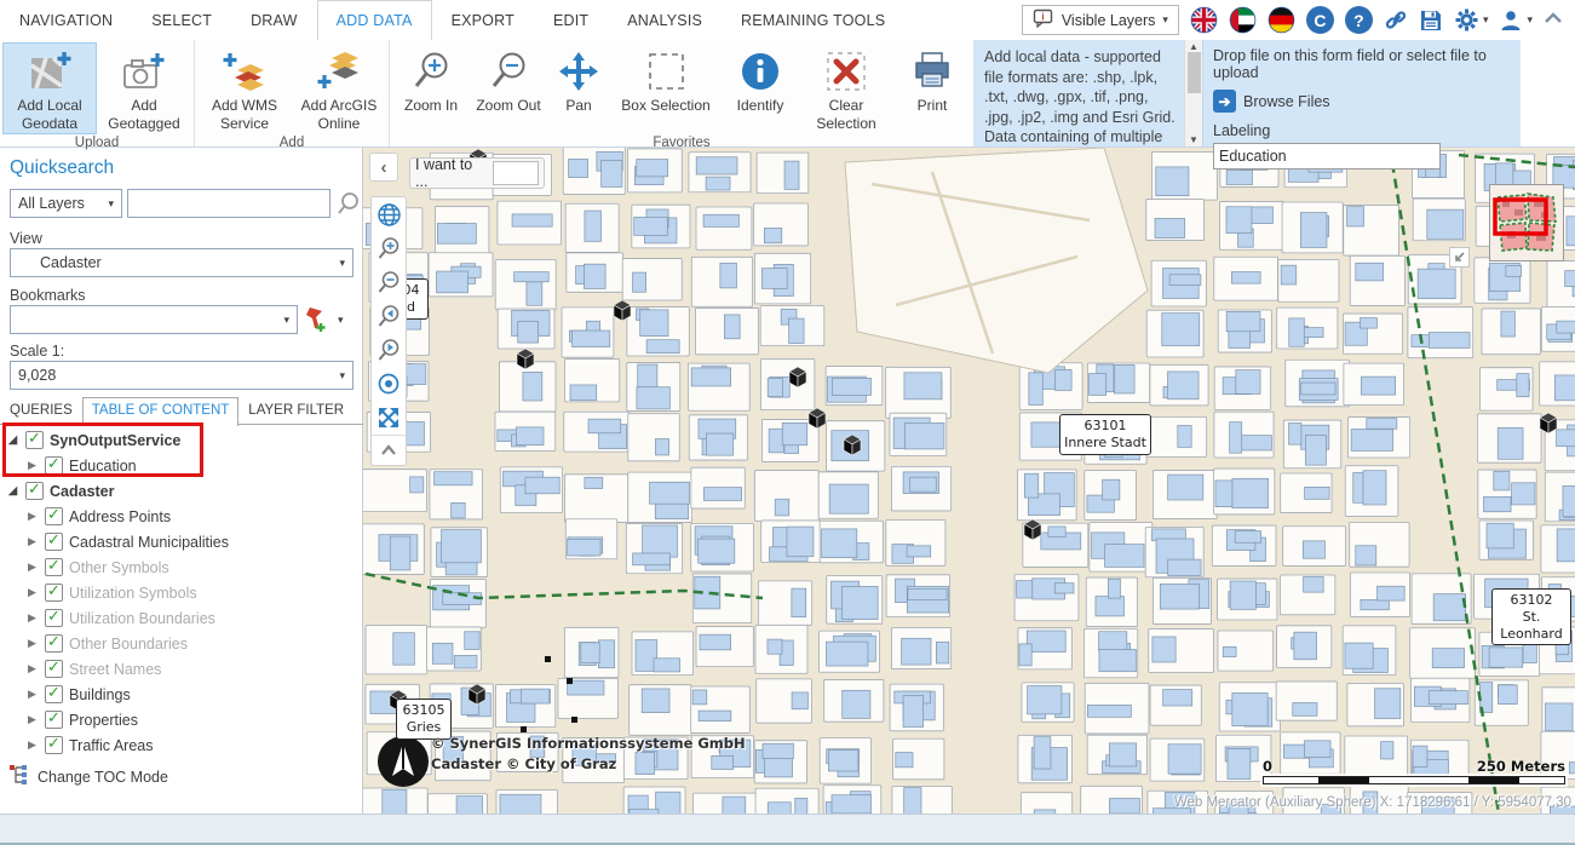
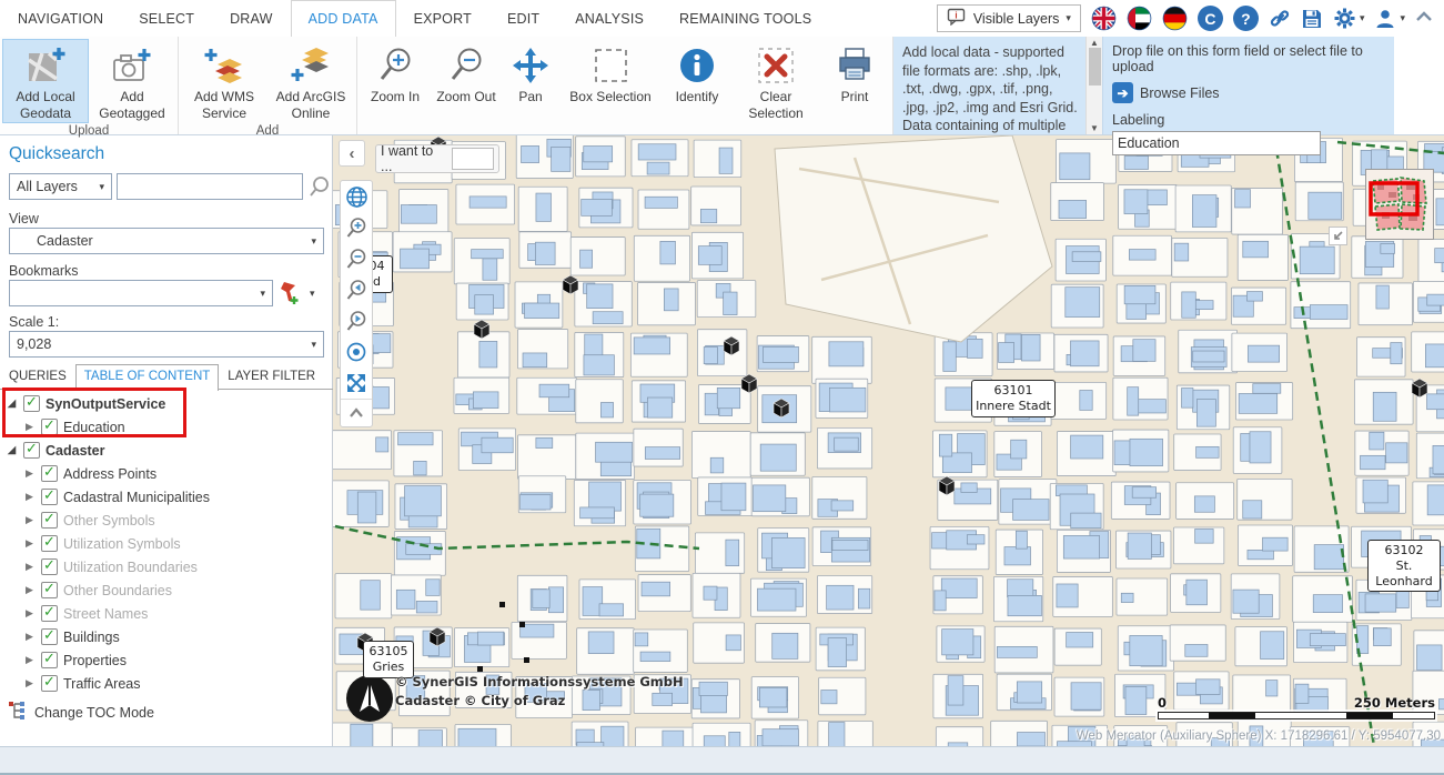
  NAVIGATION
  SELECT
  DRAW
  ADD DATA
  EXPORT
  EDIT
  ANALYSIS
  REMAINING TOOLS
  i
  Visible Layers
  ▾
  C
  ?
  ▾
  ▾
  Add Local Geodata
  Add Geotagged
  Upload
  Add WMS Service
  Add ArcGIS Online
  Add
  Zoom In
  Zoom Out
  Pan
  Box Selection
  Identify
  Clear Selection
  Print
- Favorites
  Add local data - supported file formats are: .shp, .lpk, .txt, .dwg, .gpx, .tif, .png, .jpg, .jp2, .img and Esri Grid. Data containing of multiple
  ▲
  ▼
  Drop file on this form field or select file to upload
  ➔
  Browse Files
  Labeling
  Education
  Quicksearch
  All Layers
  ▾
  View
  Cadaster
  ▾
  Bookmarks
  ▾
  ▾
  Scale 1:
  9,028
  ▾
  QUERIES
  TABLE OF CONTENT
  LAYER FILTER
  ◢
  SynOutputService
  ▶
  Education
  ◢
  Cadaster
  ▶
  Address Points
  ▶
  Cadastral Municipalities
  ▶
  Other Symbols
  ▶
  Utilization Symbols
  ▶
  Utilization Boundaries
  ▶
  Other Boundaries
  ▶
  Street Names
  ▶
  Buildings
  ▶
  Properties
  ▶
  Traffic Areas
  Change TOC Mode
  ‹
  I want to ...
  63101
  Innere Stadt
  63102
  St. Leonhard
  63105
  Gries
  © SynerGIS Informationssysteme GmbH
  Cadaster © City of Graz
  0
  250 Meters
  Web Mercator (Auxiliary Sphere) X: 1718296.61 / Y: 5954077.30
